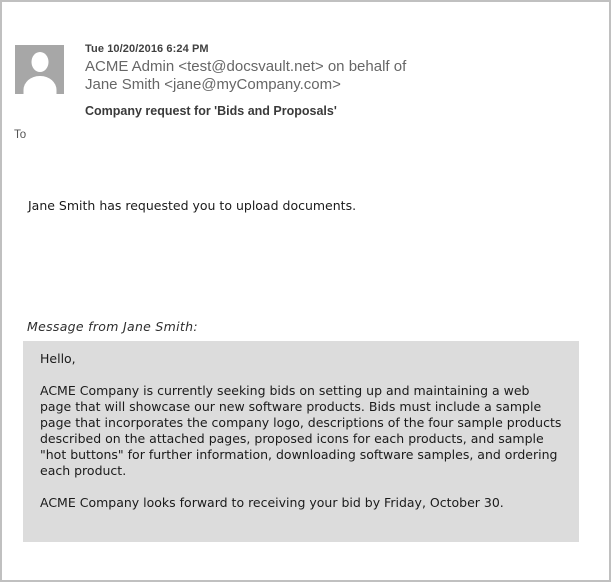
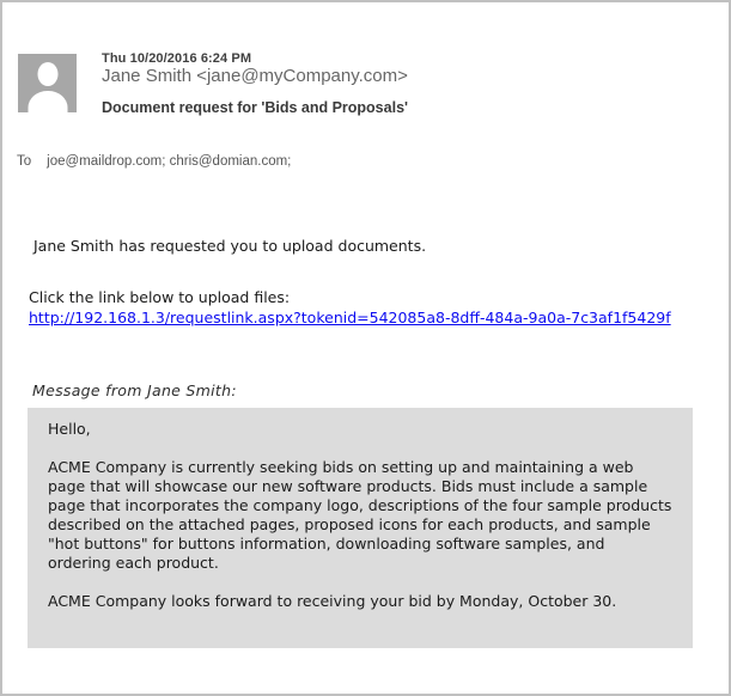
- Tue 10/20/2016 6:24 PM
+ Thu 10/20/2016 6:24 PM
- ACME Admin <test@docsvault.net> on behalf of
  Jane Smith <jane@myCompany.com>
- Company request for 'Bids and Proposals'
+ Document request for 'Bids and Proposals'
  To
+ joe@maildrop.com; chris@domian.com;
  Jane Smith has requested you to upload documents.
+ Click the link below to upload files:
+ http://192.168.1.3/requestlink.aspx?tokenid=542085a8-8dff-484a-9a0a-7c3af1f5429f
  Message from Jane Smith:
  Hello,
- ACME Company is currently seeking bids on setting up and maintaining a web page that will showcase our new software products. Bids must include a sample page that incorporates the company logo, descriptions of the four sample products described on the attached pages, proposed icons for each products, and sample "hot buttons" for further information, downloading software samples, and ordering each product.
+ ACME Company is currently seeking bids on setting up and maintaining a web page that will showcase our new software products. Bids must include a sample page that incorporates the company logo, descriptions of the four sample products described on the attached pages, proposed icons for each products, and sample "hot buttons" for buttons information, downloading software samples, and ordering each product.
- ACME Company looks forward to receiving your bid by Friday, October 30.
+ ACME Company looks forward to receiving your bid by Monday, October 30.
